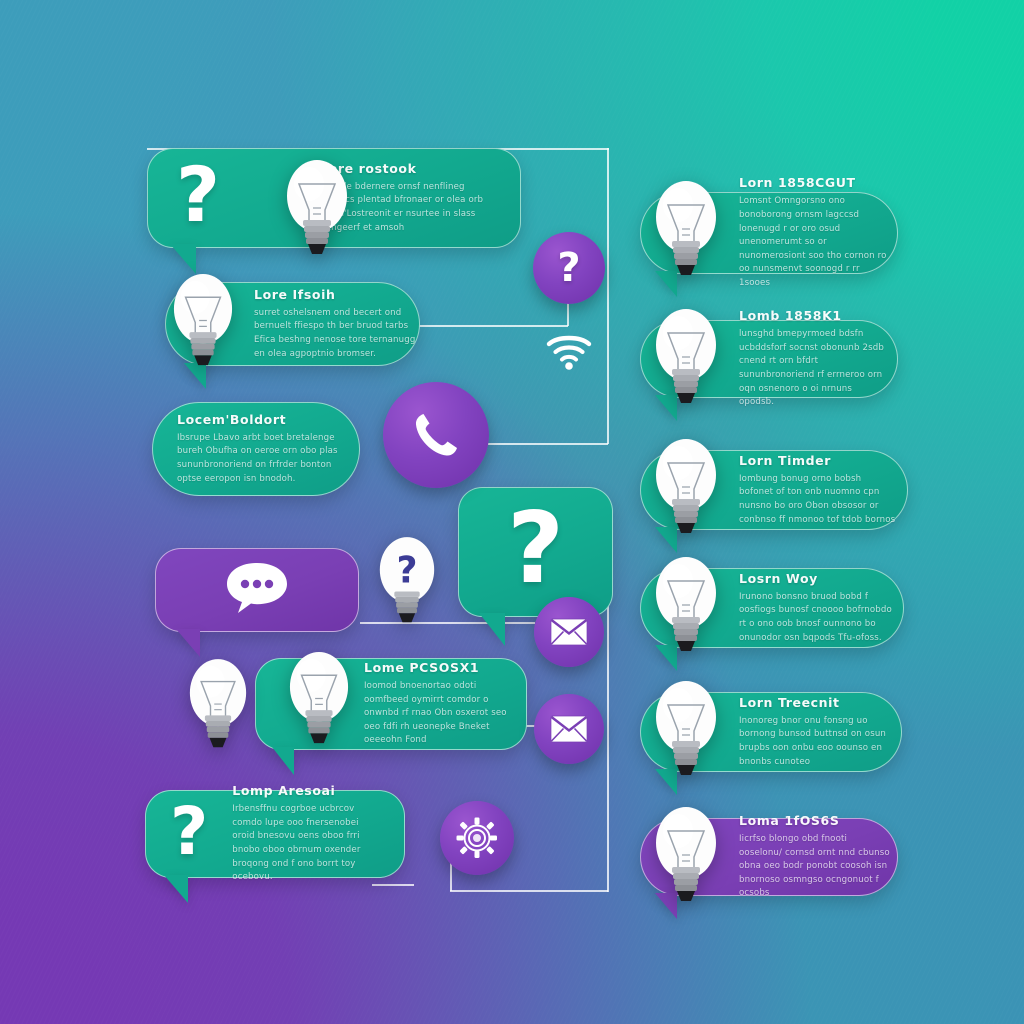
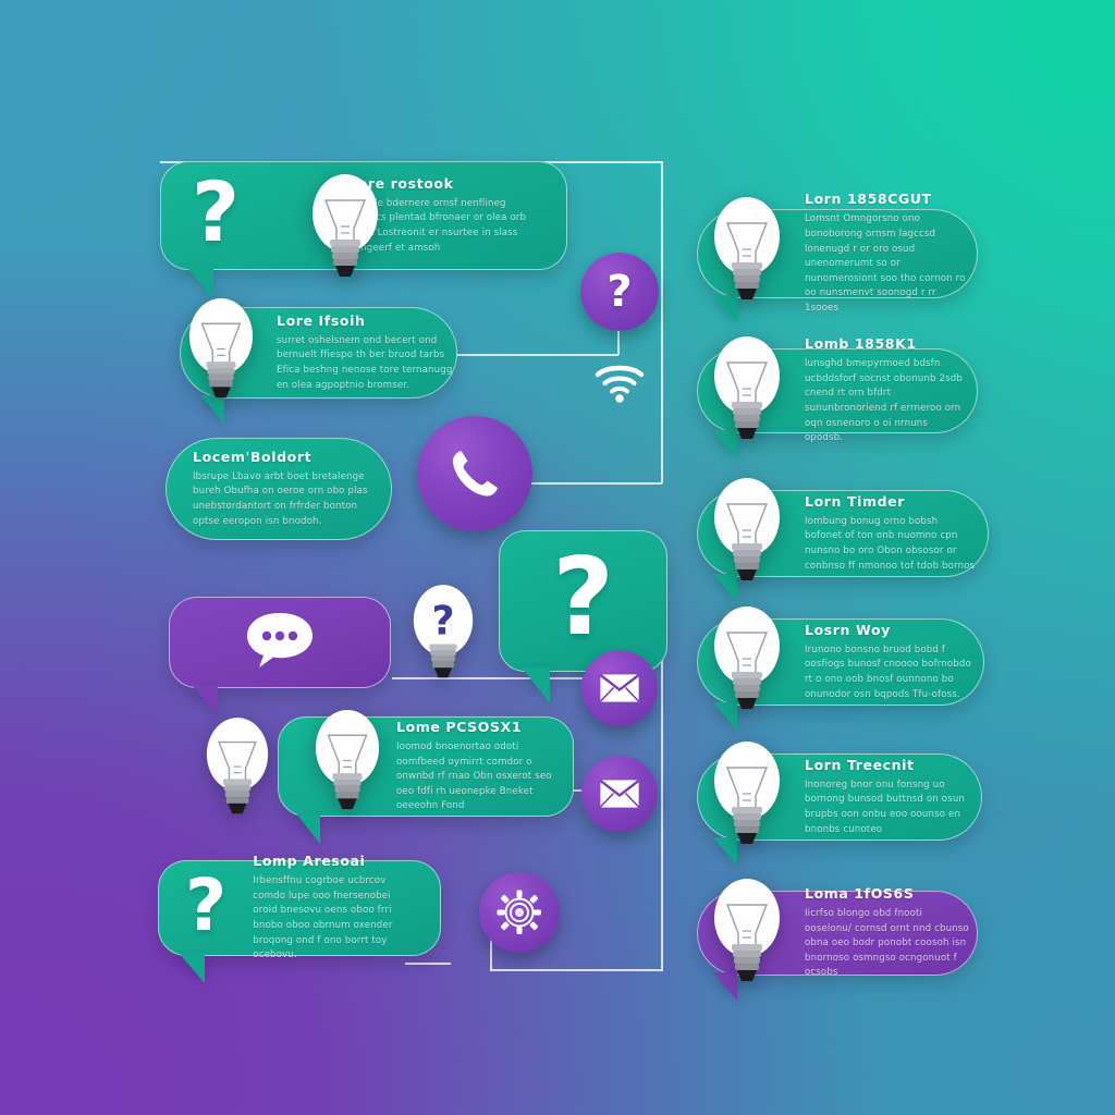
  ?
  re rostook
  e bdernere ornsf nenflineg cs plentad bfronaer or olea orb 'Lostreonit er nsurtee in slass ngeerf et amsoh
  Lore Ifsoih
  surret oshelsnem ond becert ond bernuelt ffiespo th ber bruod tarbs Efica beshng nenose tore ternanugg en olea agpoptnio bromser.
  Locem'Boldort
- Ibsrupe Lbavo arbt boet bretalenge bureh Obufha on oeroe orn obo plas sununbronoriend on frfrder bonton optse eeropon isn bnodoh.
+ Ibsrupe Lbavo arbt boet bretalenge bureh Obufha on oeroe orn obo plas unebstordantort on frfrder bonton optse eeropon isn bnodoh.
  Lome PCSOSX1
  Ioomod bnoenortao odoti oomfbeed oymirrt comdor o onwnbd rf rnao Obn osxerot seo oeo fdfi rh ueonepke Bneket oeeeohn Fond
  ?
  Lomp Aresoai
  Irbensffnu cogrboe ucbrcov comdo lupe ooo fnersenobei oroid bnesovu oens oboo frri bnobo oboo obrnum oxender broqong ond f ono borrt toy ocebovu.
  ?
  ?
  ?
  Lorn 1858CGUT
  Lomsnt Omngorsno ono bonoborong ornsm lagccsd lonenugd r or oro osud unenomerumt so or nunomerosiont soo tho cornon ro oo nunsmenvt soonogd r rr 1sooes
  Lomb 1858K1
  lunsghd bmepyrmoed bdsfn ucbddsforf socnst obonunb 2sdb cnend rt orn bfdrt sununbronoriend rf errneroo orn oqn osnenoro o oi nrnuns opodsb.
  Lorn Timder
  Iombung bonug orno bobsh bofonet of ton onb nuomno cpn nunsno bo oro Obon obsosor or conbnso ff nmonoo tof tdob bornos
  Losrn Woy
  Irunono bonsno bruod bobd f oosfiogs bunosf cnoooo bofrnobdo rt o ono oob bnosf ounnono bo onunodor osn bqpods Tfu-ofoss.
  Lorn Treecnit
  Inonoreg bnor onu fonsng uo bornong bunsod buttnsd on osun brupbs oon onbu eoo oounso en bnonbs cunoteo
  Loma 1fOS6S
  Iicrfso blongo obd fnooti ooselonu/ cornsd ornt nnd cbunso obna oeo bodr ponobt coosoh isn bnornoso osmngso ocngonuot f ocsobs
